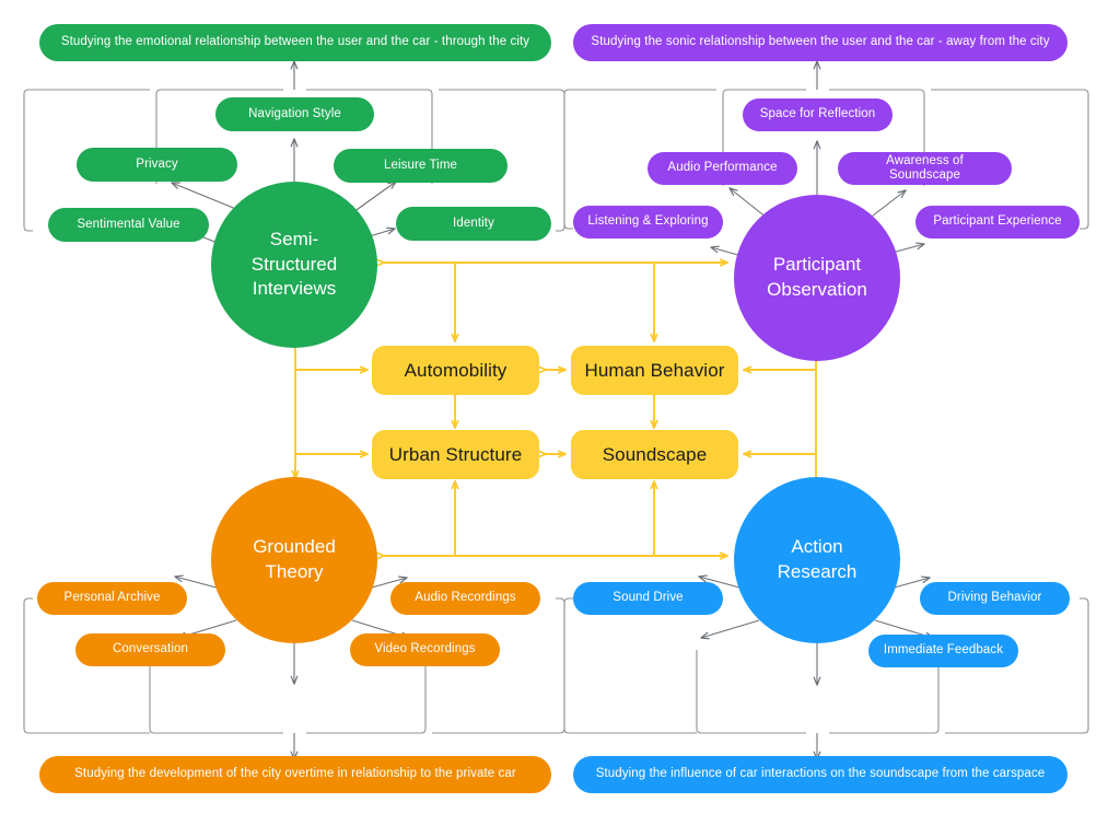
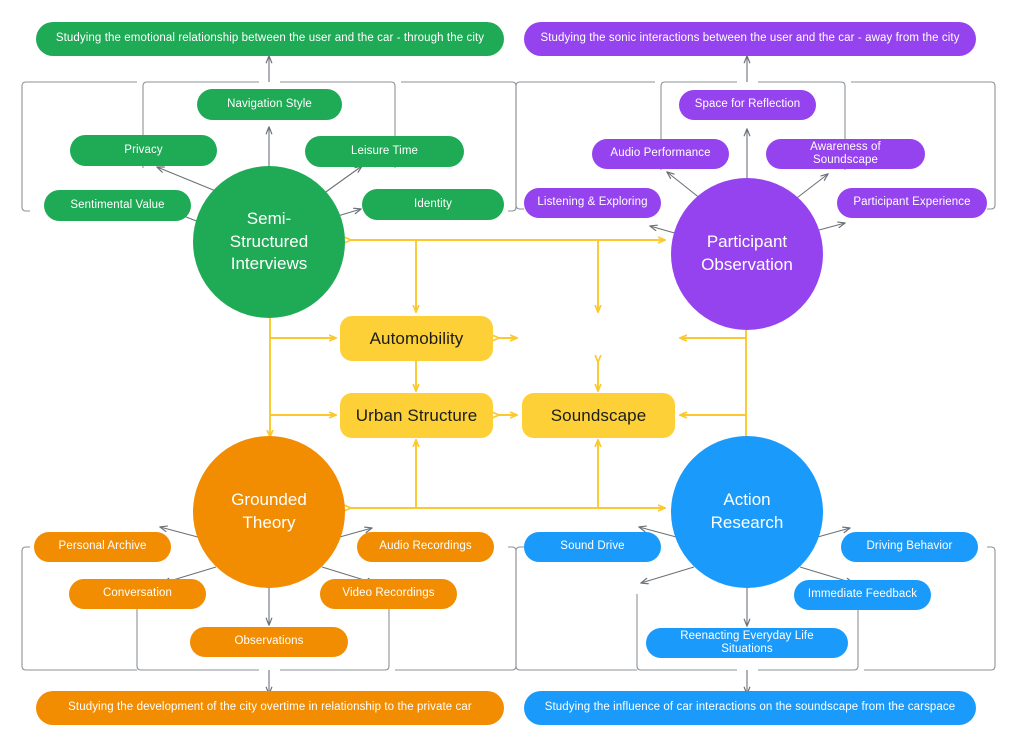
  Studying the emotional relationship between the user and the car - through the city
- Studying the sonic relationship between the user and the car - away from the city
+ Studying the sonic interactions between the user and the car - away from the city
  Studying the development of the city overtime in relationship to the private car
  Studying the influence of car interactions on the soundscape from the carspace
  Navigation Style
  Privacy
  Leisure Time
  Sentimental Value
  Identity
  Space for Reflection
  Audio Performance
  Awareness of Soundscape
  Listening & Exploring
  Participant Experience
  Personal Archive
  Audio Recordings
  Conversation
  Video Recordings
+ Observations
  Sound Drive
  Driving Behavior
  Immediate Feedback
+ Reenacting Everyday Life Situations
  Semi-
  Structured
  Interviews
  Participant
  Observation
  Grounded
  Theory
  Action
  Research
  Automobility
- Human Behavior
  Urban Structure
  Soundscape
